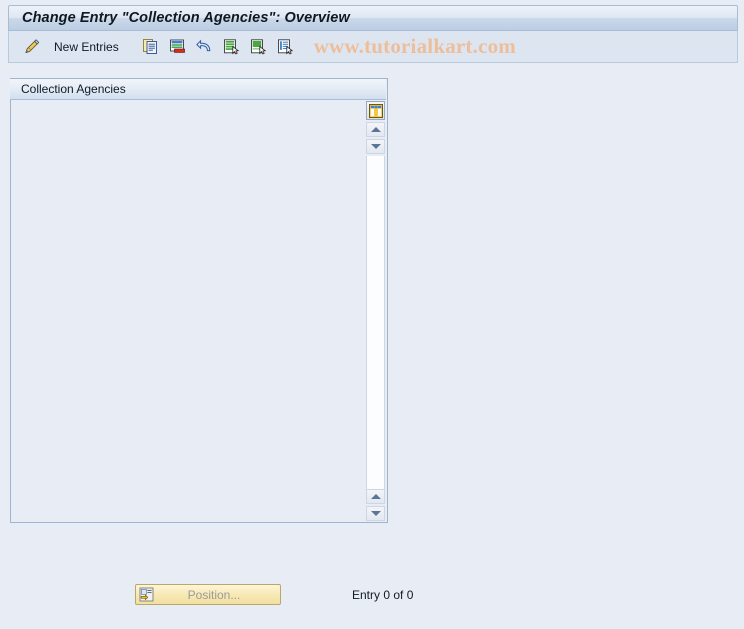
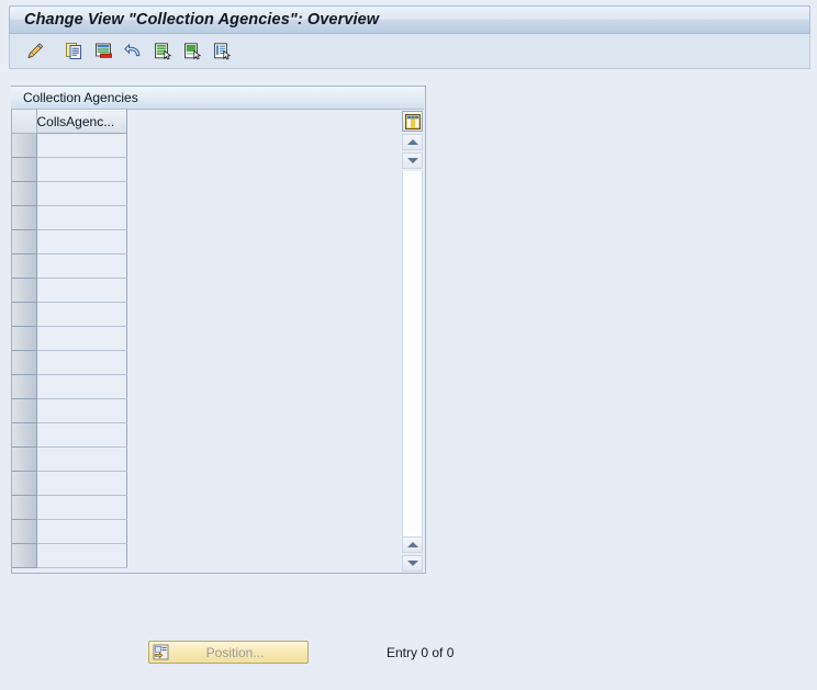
- Change Entry "Collection Agencies": Overview
+ Change View "Collection Agencies": Overview
- New Entries
- www.tutorialkart.com
  Collection Agencies
+ 	CollsAgenc...
  Position...
  Entry 0 of 0
